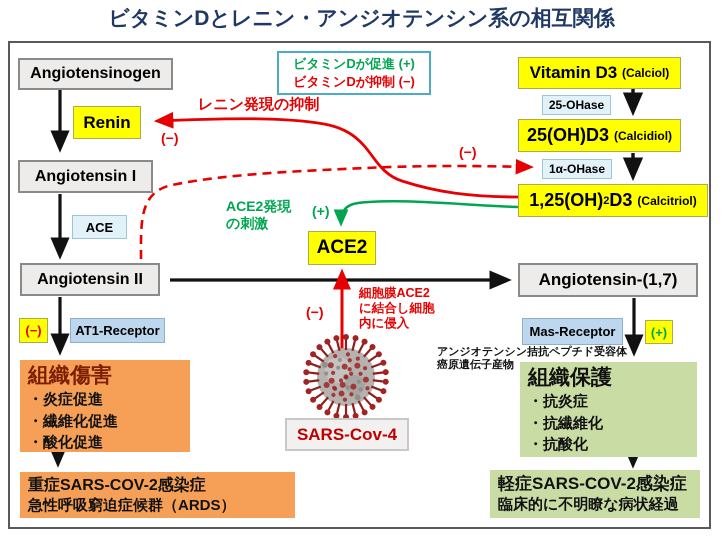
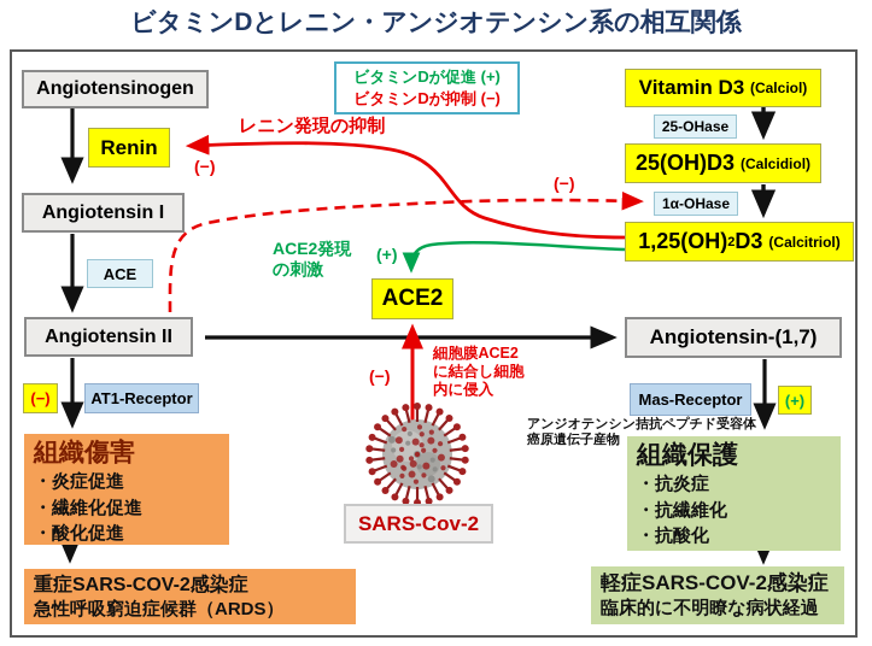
  ビタミンDとレニン・アンジオテンシン系の相互関係
  ビタミンDが促進 (+)
  ビタミンDが抑制 (−)
  Angiotensinogen
  Renin
  Angiotensin I
  ACE
  Angiotensin II
  (−)
  AT1-Receptor
  組織傷害
  ・炎症促進
  ・繊維化促進
  ・酸化促進
  重症SARS-COV-2感染症
  急性呼吸窮迫症候群（ARDS）
  Vitamin D3
  (Calciol)
  25-OHase
  25(OH)D3
  (Calcidiol)
  1α-OHase
  1,25(OH)
  2
  D3
  (Calcitriol)
  Angiotensin-(1,7)
  Mas-Receptor
  (+)
  アンジオテンシン拮抗ペプチド受容体
  癌原遺伝子産物
  組織保護
  ・抗炎症
  ・抗繊維化
  ・抗酸化
  軽症SARS-COV-2感染症
  臨床的に不明瞭な病状経過
  ACE2
  レニン発現の抑制
  (−)
  (−)
  ACE2発現
  の刺激
  (+)
  (−)
  細胞膜ACE2
  に結合し細胞
  内に侵入
- SARS-Cov-4
+ SARS-Cov-2
